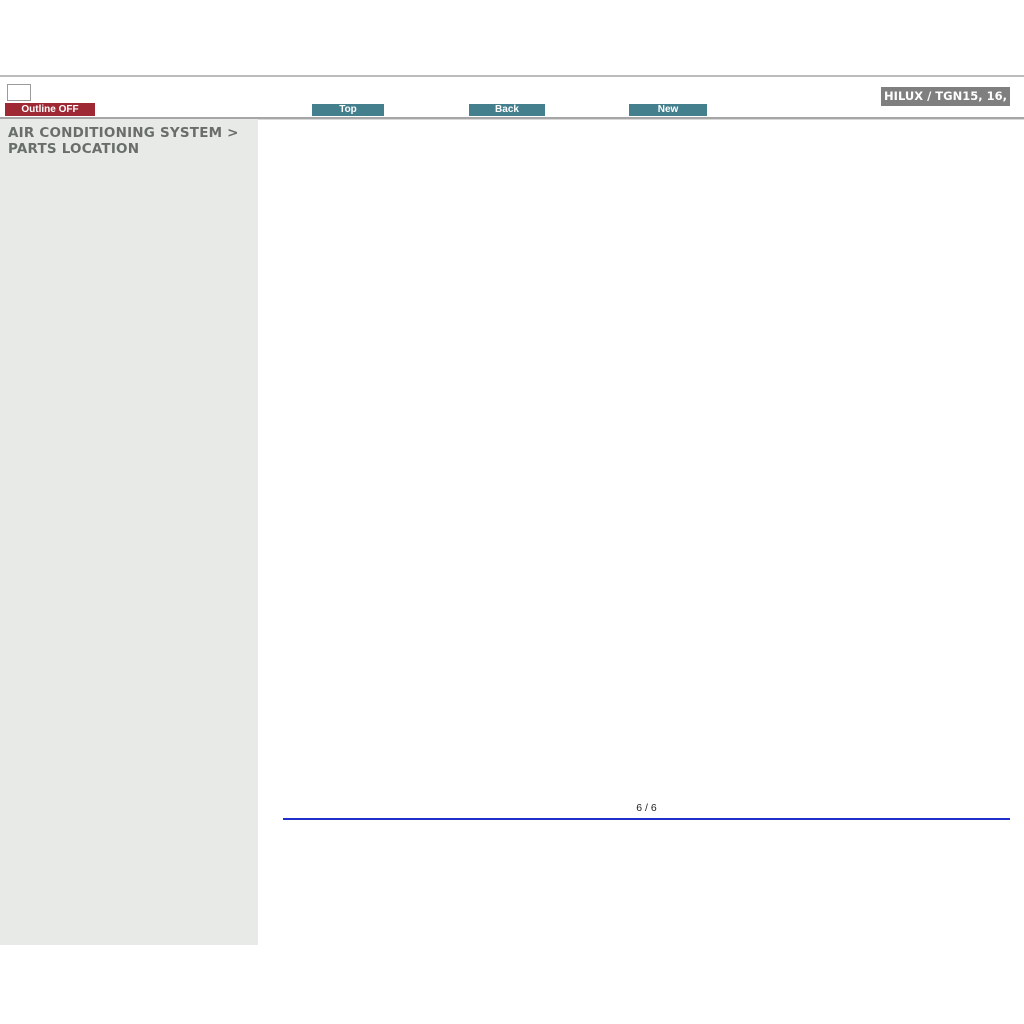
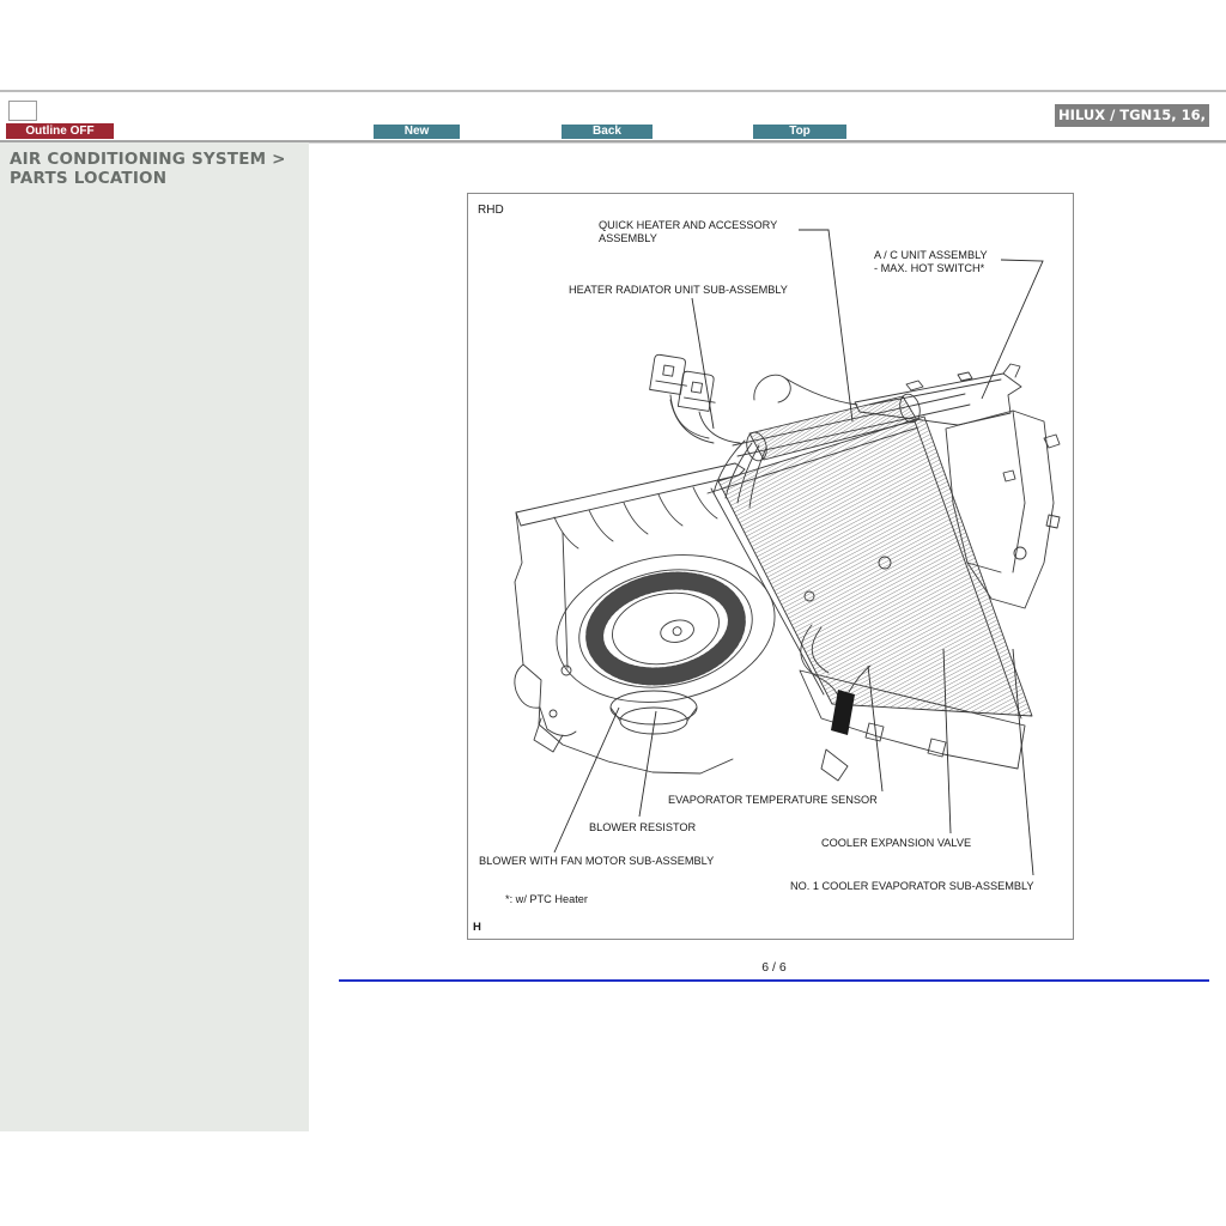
  Outline OFF
- Top
+ New
  Back
- New
+ Top
  HILUX / TGN15, 16,
  AIR CONDITIONING SYSTEM >
  PARTS LOCATION
+ RHD
+ QUICK HEATER AND ACCESSORY
+ ASSEMBLY
+ A / C UNIT ASSEMBLY
+ - MAX. HOT SWITCH*
+ HEATER RADIATOR UNIT SUB-ASSEMBLY
+ EVAPORATOR TEMPERATURE SENSOR
+ BLOWER RESISTOR
+ COOLER EXPANSION VALVE
+ BLOWER WITH FAN MOTOR SUB-ASSEMBLY
+ NO. 1 COOLER EVAPORATOR SUB-ASSEMBLY
+ *: w/ PTC Heater
+ H
  6 / 6
